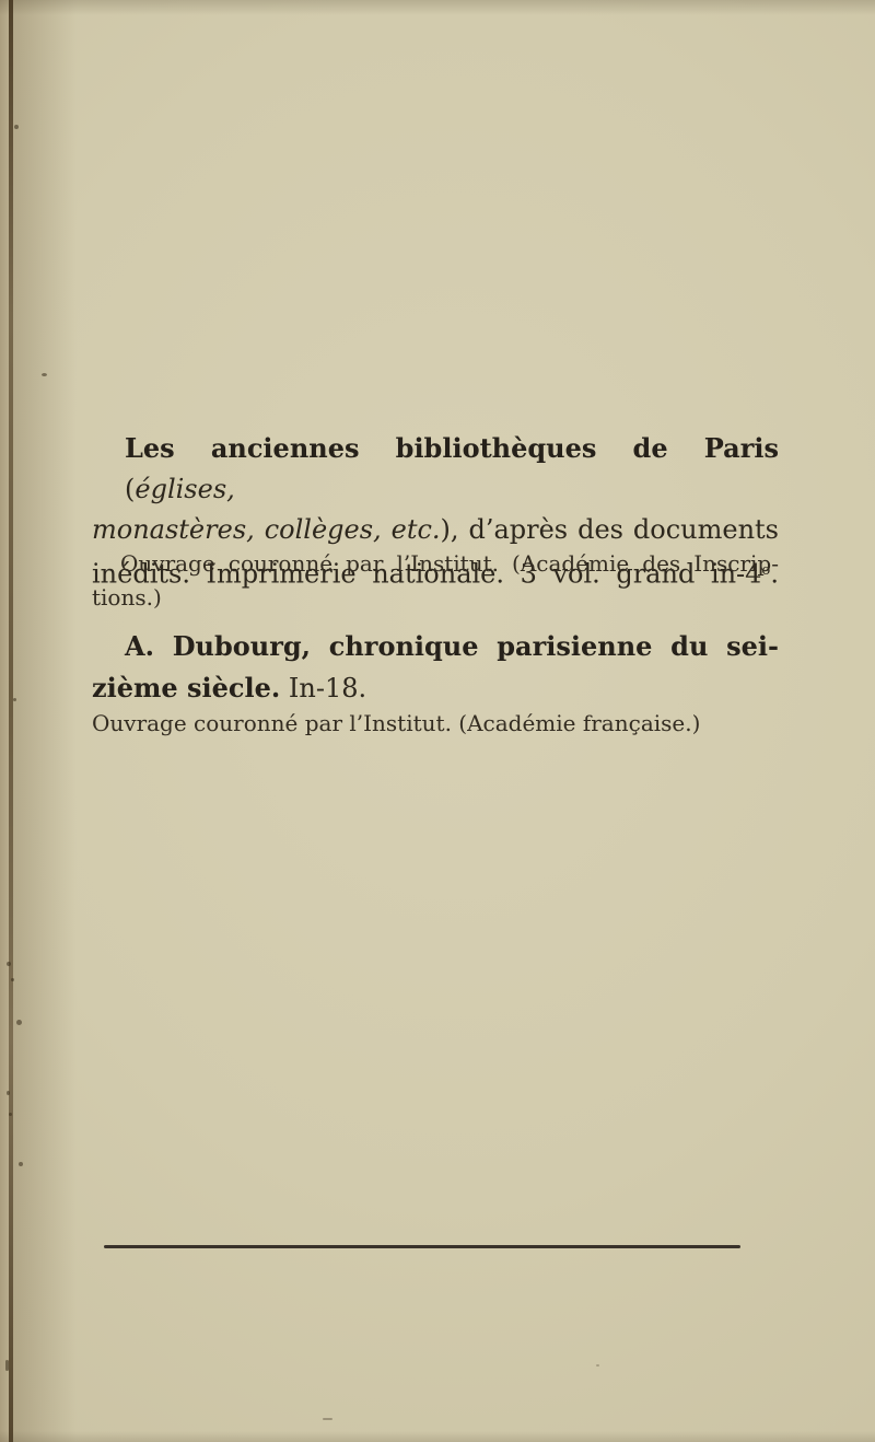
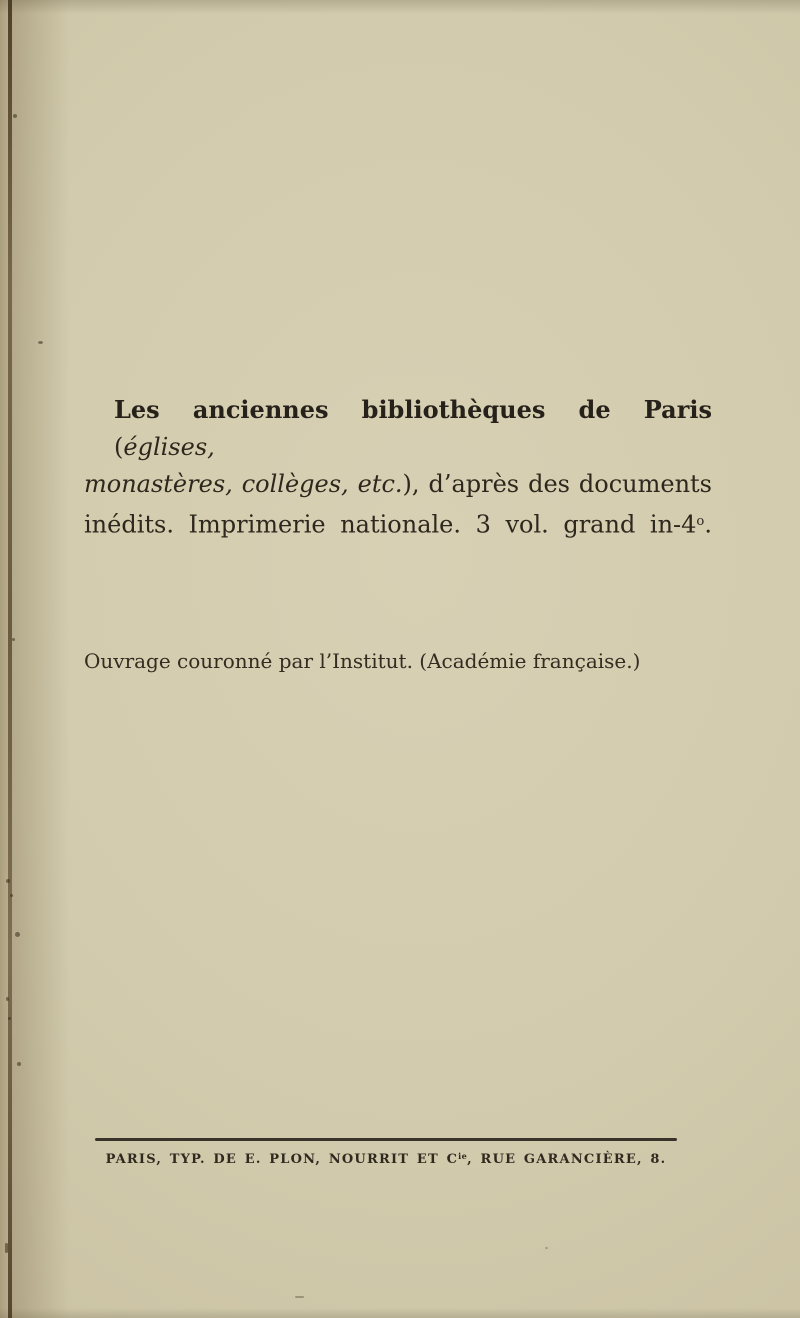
  Les anciennes bibliothèques de Paris (églises,
  monastères, collèges, etc.), d’après des documents
  inédits. Imprimerie nationale. 3 vol. grand in-4o.
- Ouvrage couronné par l’Institut. (Académie des Inscrip-
- tions.)
- A. Dubourg, chronique parisienne du sei-
- zième siècle. In-18.
  Ouvrage couronné par l’Institut. (Académie française.)
+ PARIS, TYP. DE E. PLON, NOURRIT ET Cie, RUE GARANCIÈRE, 8.
